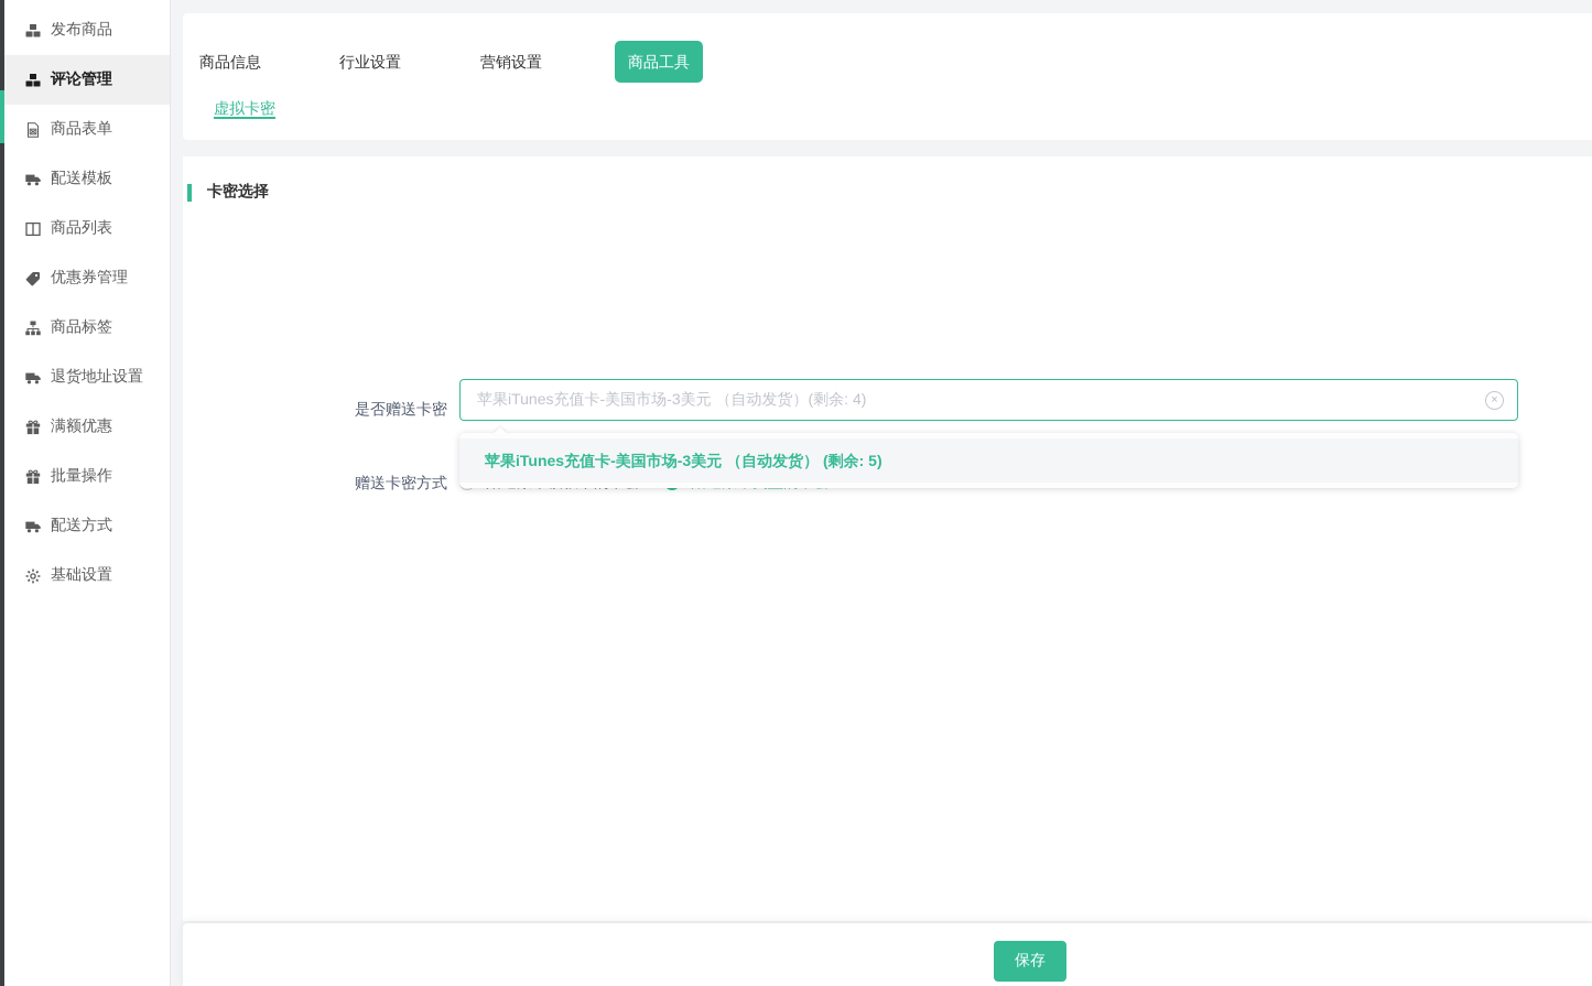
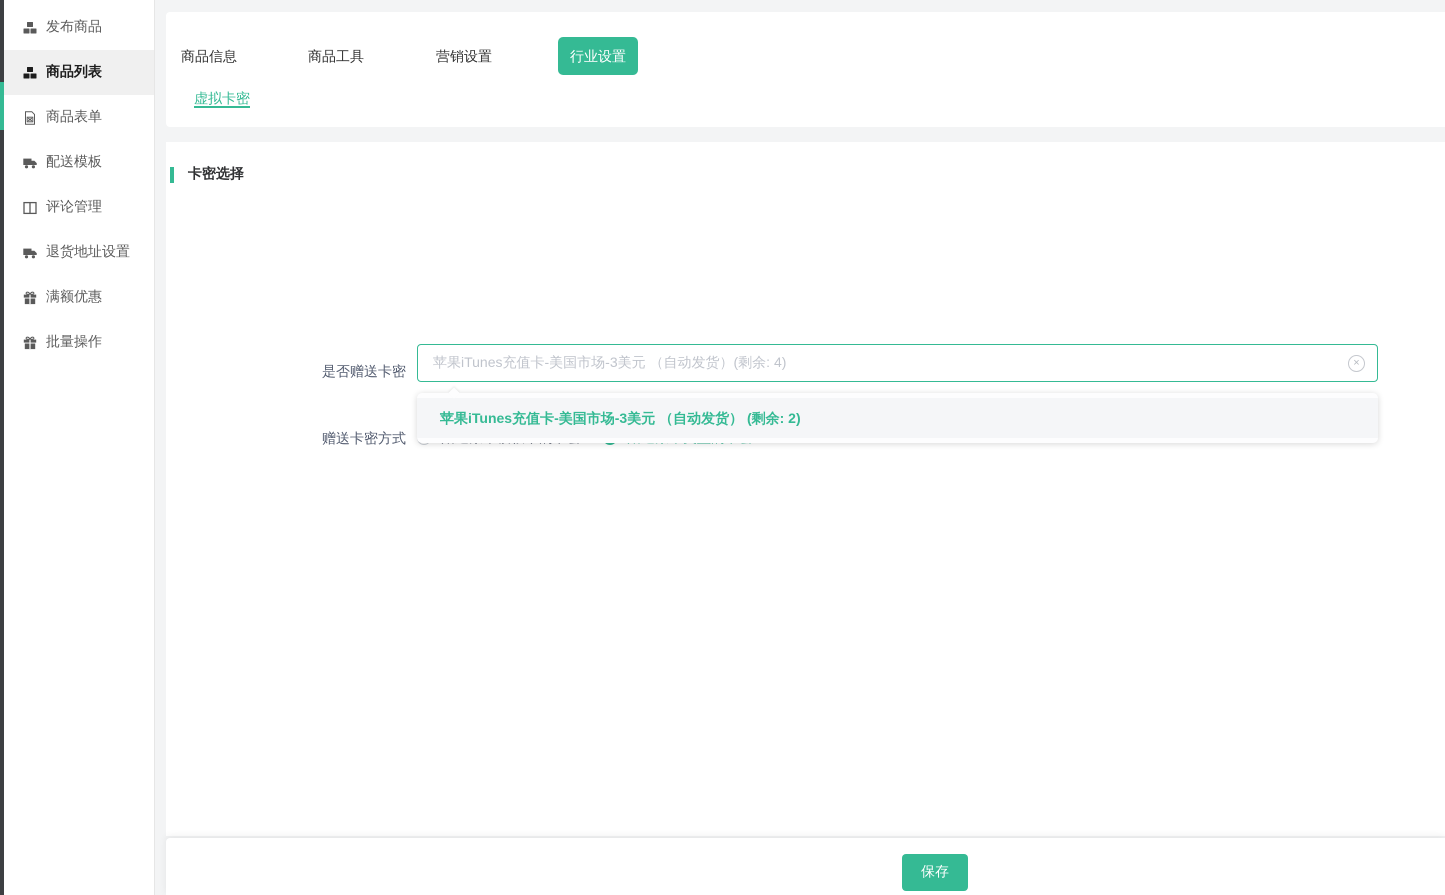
  发布商品
- 评论管理
+ 商品列表
  商品表单
  配送模板
- 商品列表
+ 评论管理
- 优惠券管理
- 商品标签
  退货地址设置
  满额优惠
  批量操作
- 配送方式
- 基础设置
  商品信息
- 行业设置
+ 商品工具
  营销设置
- 商品工具
+ 行业设置
  虚拟卡密
  卡密选择
  是否赠送卡密
  赠送卡密方式
  苹果iTunes充值卡-美国市场-3美元 （自动发货）(剩余: 4)
  ×
- 苹果iTunes充值卡-美国市场-3美元 （自动发货） (剩余: 5)
+ 苹果iTunes充值卡-美国市场-3美元 （自动发货） (剩余: 2)
  保存
